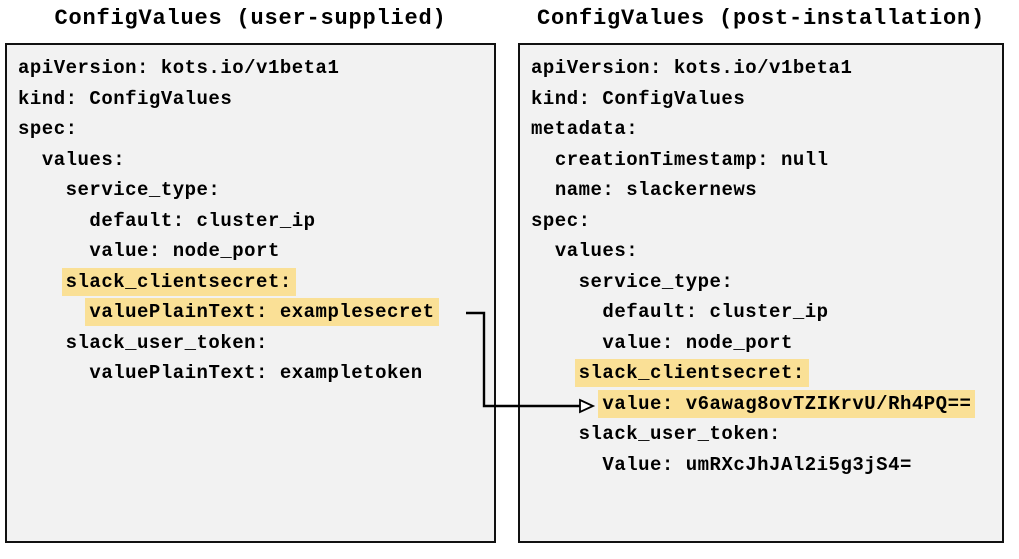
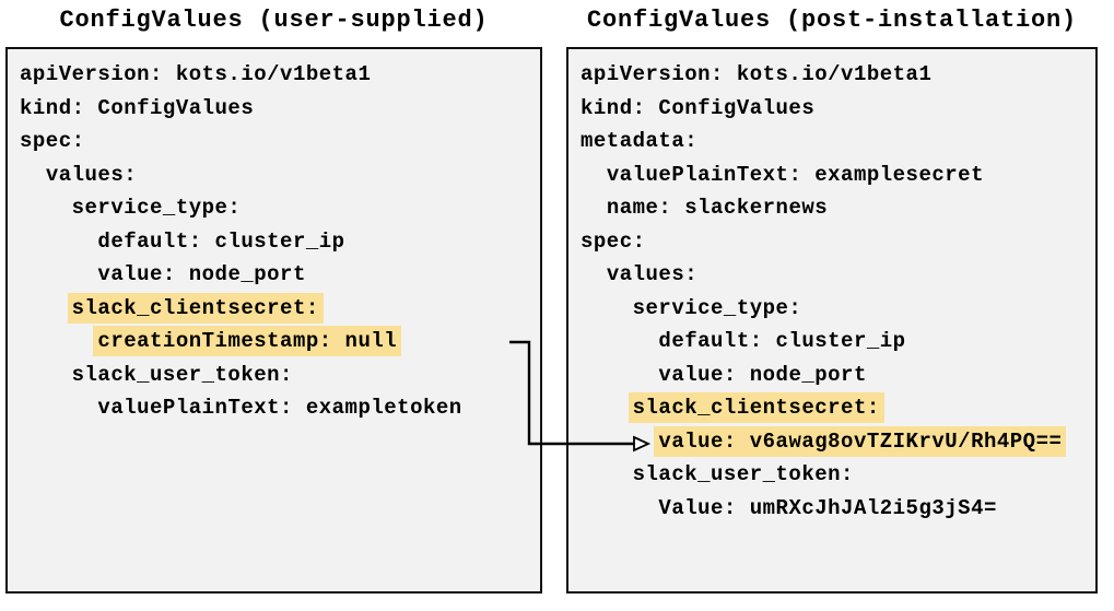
  ConfigValues (user-supplied)
  ConfigValues (post-installation)
  apiVersion: kots.io/v1beta1
  kind: ConfigValues
  spec:
  values:
  service_type:
  default: cluster_ip
  value: node_port
  slack_clientsecret:
- valuePlainText: examplesecret
+ creationTimestamp: null
  slack_user_token:
  valuePlainText: exampletoken
  apiVersion: kots.io/v1beta1
  kind: ConfigValues
  metadata:
- creationTimestamp: null
+ valuePlainText: examplesecret
  name: slackernews
  spec:
  values:
  service_type:
  default: cluster_ip
  value: node_port
  slack_clientsecret:
  value: v6awag8ovTZIKrvU/Rh4PQ==
  slack_user_token:
  Value: umRXcJhJAl2i5g3jS4=
